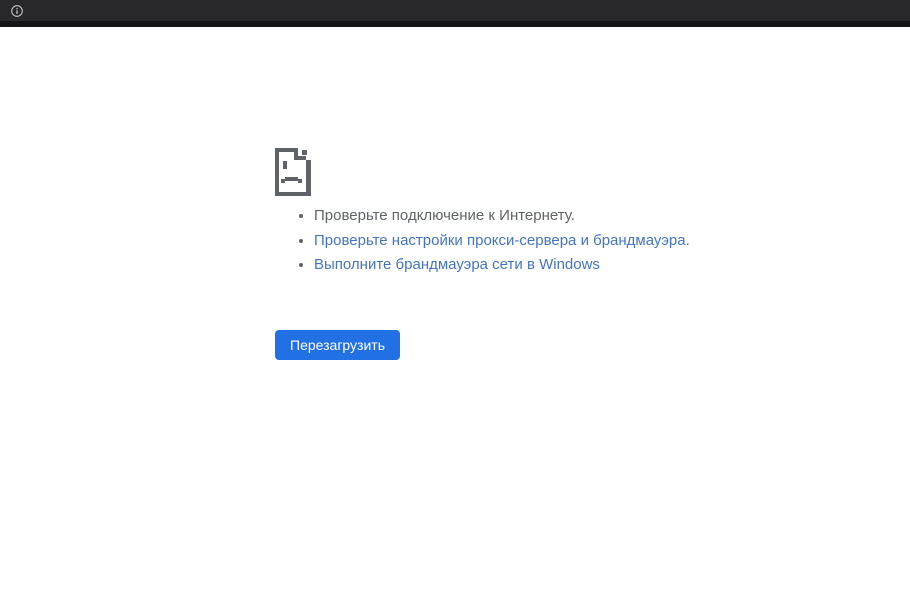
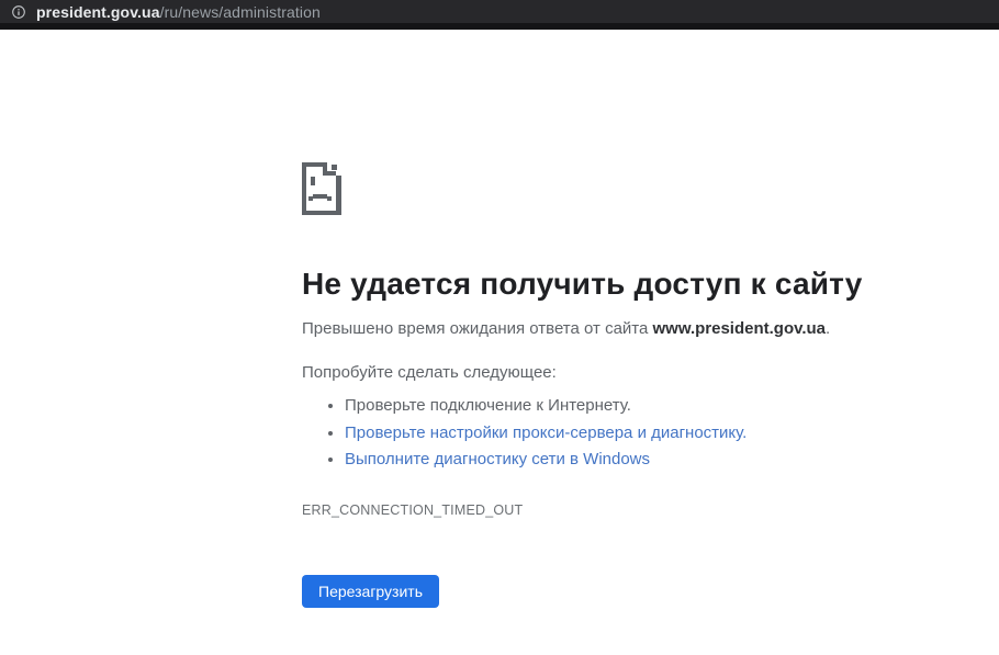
+ president.gov.ua/ru/news/administration
+ Не удается получить доступ к сайту
+ Превышено время ожидания ответа от сайта www.president.gov.ua.
+ Попробуйте сделать следующее:
  Проверьте подключение к Интернету.
- Проверьте настройки прокси-сервера и брандмауэра.
+ Проверьте настройки прокси-сервера и диагностику.
- Выполните брандмауэра сети в Windows
+ Выполните диагностику сети в Windows
+ ERR_CONNECTION_TIMED_OUT
  Перезагрузить
